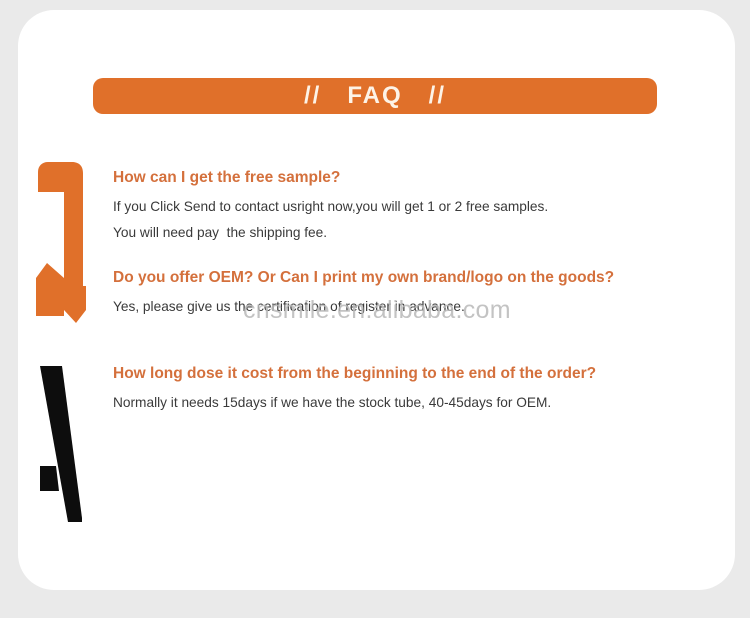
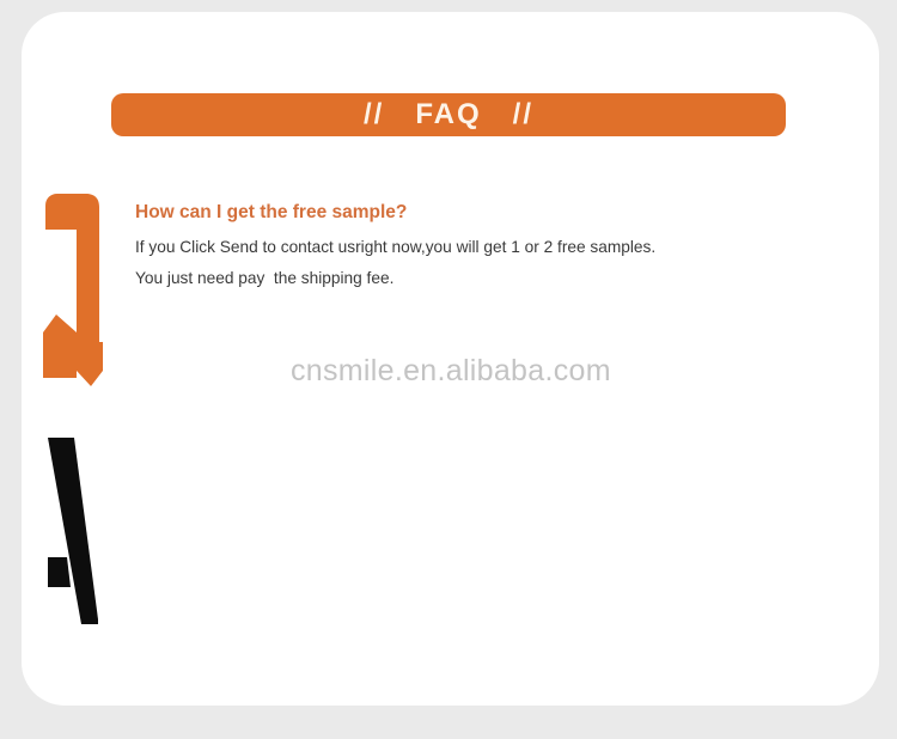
  // FAQ //
  How can I get the free sample?
  If you Click Send to contact usright now,you will get 1 or 2 free samples.
- You will need pay the shipping fee.
+ You just need pay the shipping fee.
- Do you offer OEM? Or Can I print my own brand/logo on the goods?
- Yes, please give us the certification of register in advance.
- How long dose it cost from the beginning to the end of the order?
- Normally it needs 15days if we have the stock tube, 40-45days for OEM.
  cnsmile.en.alibaba.com
